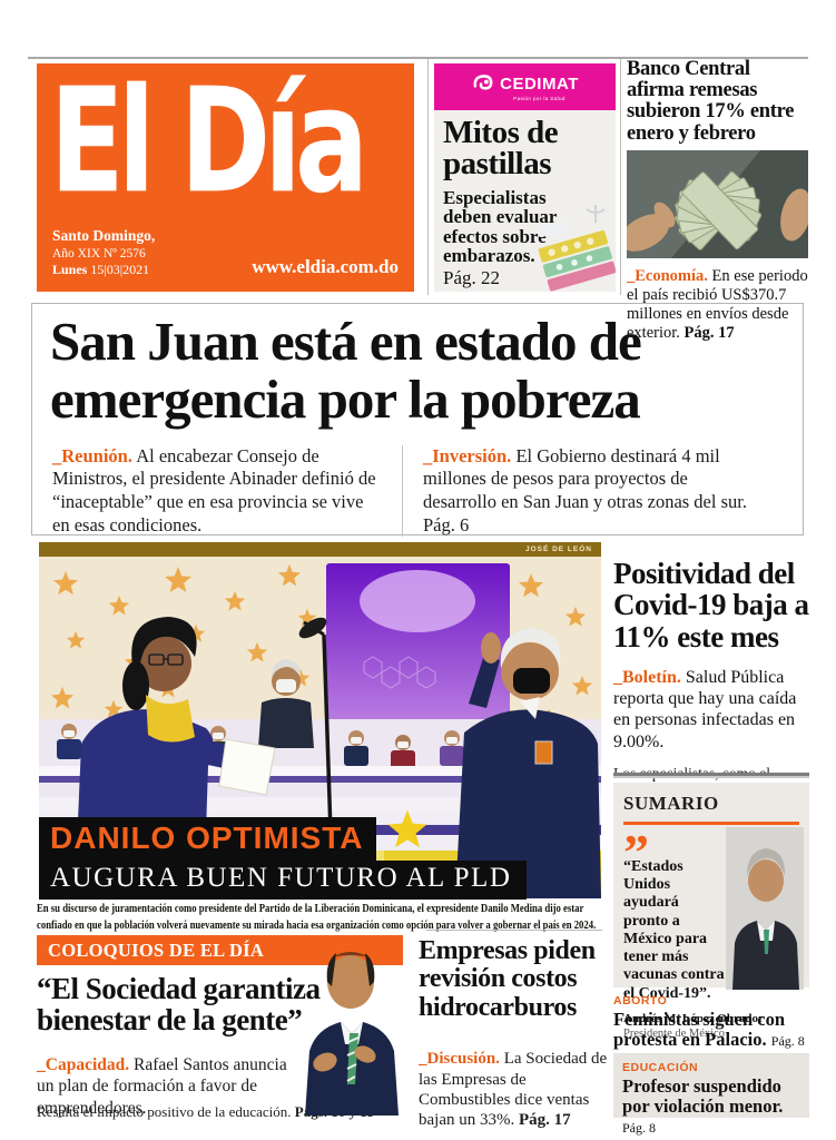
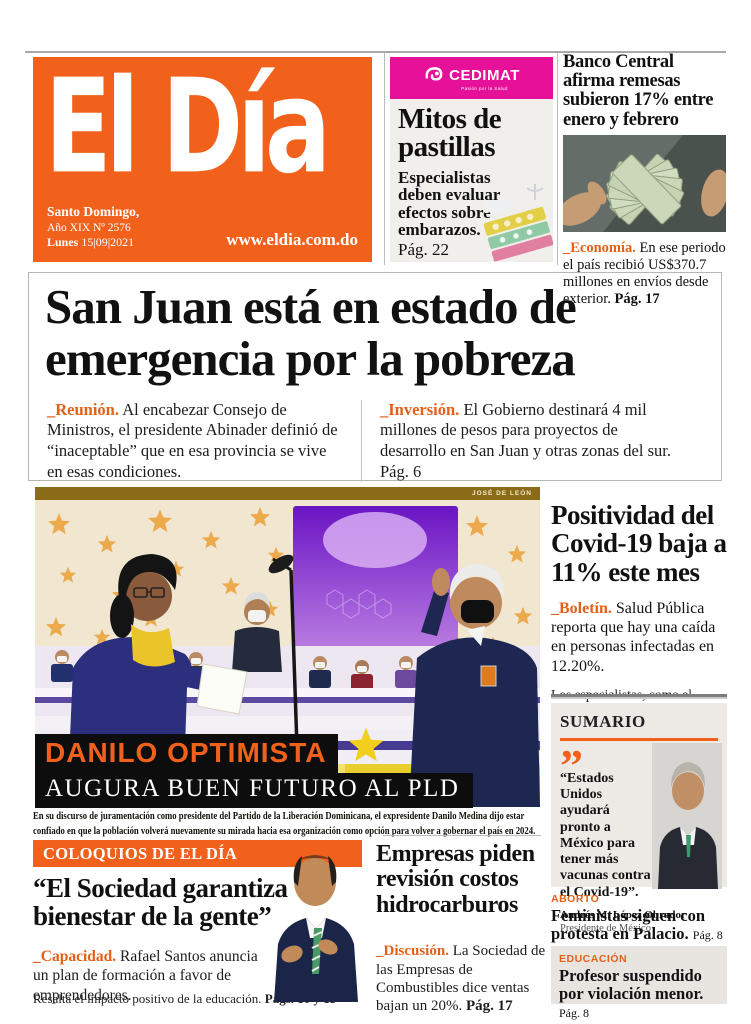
  El Día
  Santo Domingo,
  Año XIX Nº 2576
- Lunes 15|03|2021
+ Lunes 15|09|2021
  www.eldia.com.do
  CEDIMAT
  Mitos de pastillas
  Especialistas deben evaluar efectos sobr embarazos.
  Pág. 22
  Banco Central afirma remesas subieron 17% entre enero y febrero
  _Economía. En ese periodo el país recibió US$370.7 millones en envíos desde exterior. Pág. 17
  San Juan está en estado de emergencia por la pobreza
  _Reunión. Al encabezar Consejo de Ministros, el presidente Abinader definió de “inaceptable” que en esa provincia se vive en esas condiciones.
  _Inversión. El Gobierno destinará 4 mil millones de pesos para proyectos de desarrollo en San Juan y otras zonas del sur. Pág. 6
  DANILO OPTIMISTA
  AUGURA BUEN FUTURO AL PLD
  En su discurso de juramentación como presidente del Partido de la Liberación Dominicana, el expresidente Danilo Medina dijo estar confiado en que la población volverá nuevamente su mirada hacia esa organización como opción para volver a gobernar el país en 2024.
  Positividad del Covid-19 baja a 11% este mes
- _Boletín. Salud Pública reporta que hay una caída en personas infectadas en 9.00%.
+ _Boletín. Salud Pública reporta que hay una caída en personas infectadas en 12.20%.
  SUMARIO
  ”
  “Estados Unidos ayudará pronto a México para tener más vacunas contra el Covid-19”.
  Andrés M. López Obrador
  Presidente de México
  ABORTO
  Feministas siguen con protesta en Palacio. Pág. 8
  EDUCACIÓN
  Profesor suspendido por violación menor. Pág. 8
  COLOQUIOS DE EL DÍA
  “El Sociedad garantiza bienestar de la gente”
  _Capacidad. Rafael Santos anuncia un plan de formación a favor de emprendedores.
  Resalta el impacto positivo de la educación. P
  Empresas piden revisión costos hidrocarburos
- _Discusión. La Sociedad de las Empresas de Combustibles dice ventas bajan un 33%. Pág. 17
+ _Discusión. La Sociedad de las Empresas de Combustibles dice ventas bajan un 20%. Pág. 17
